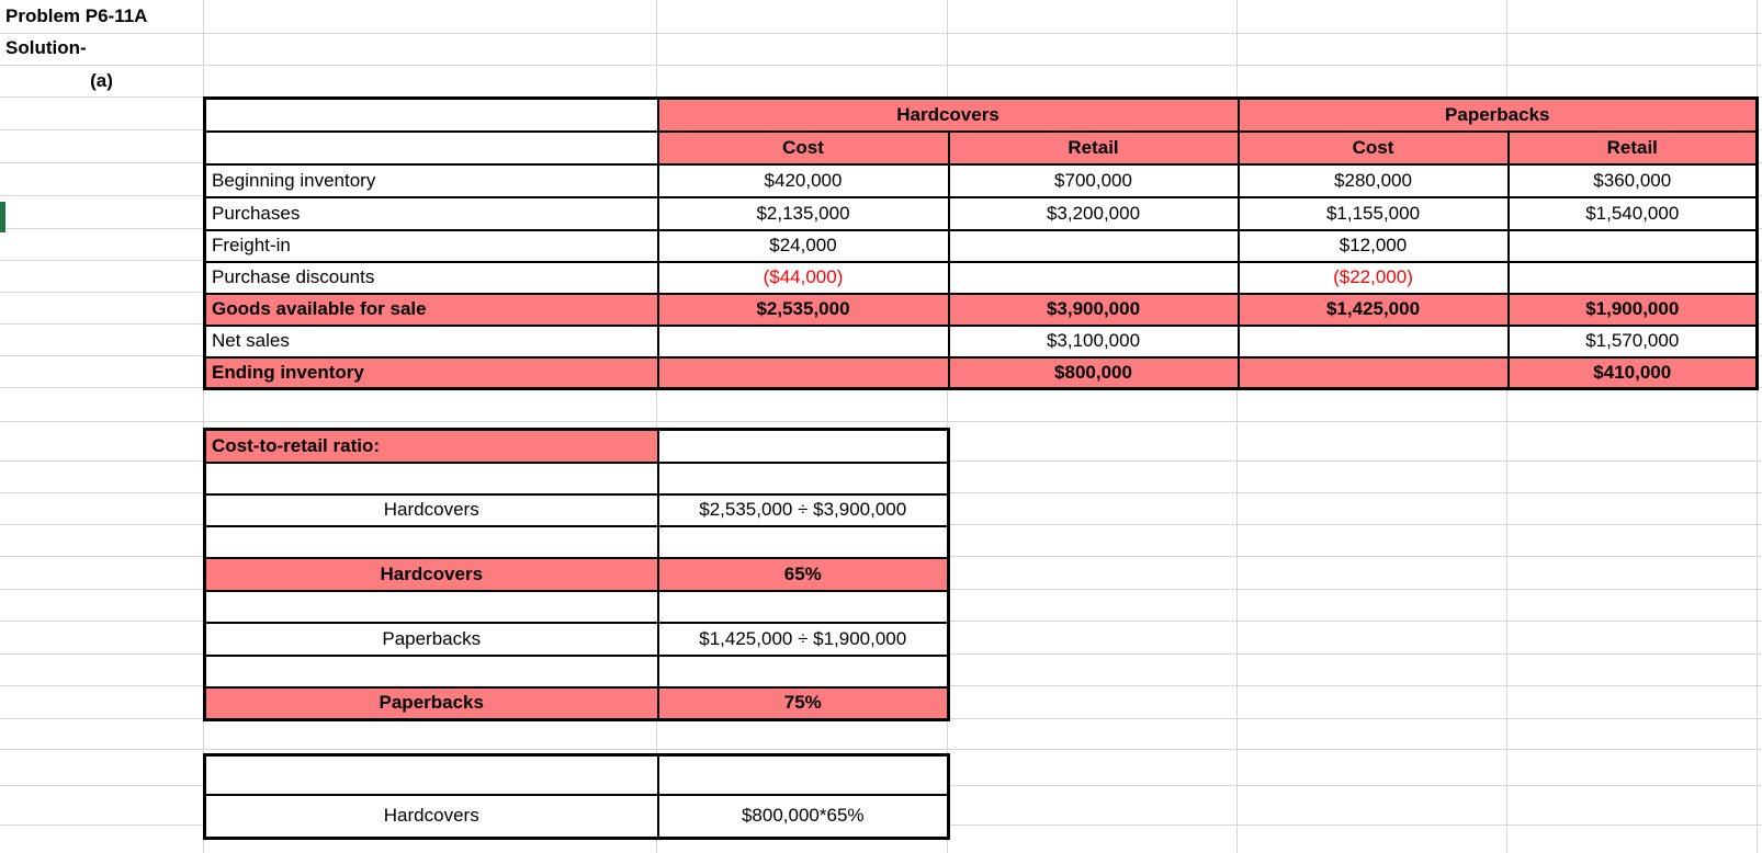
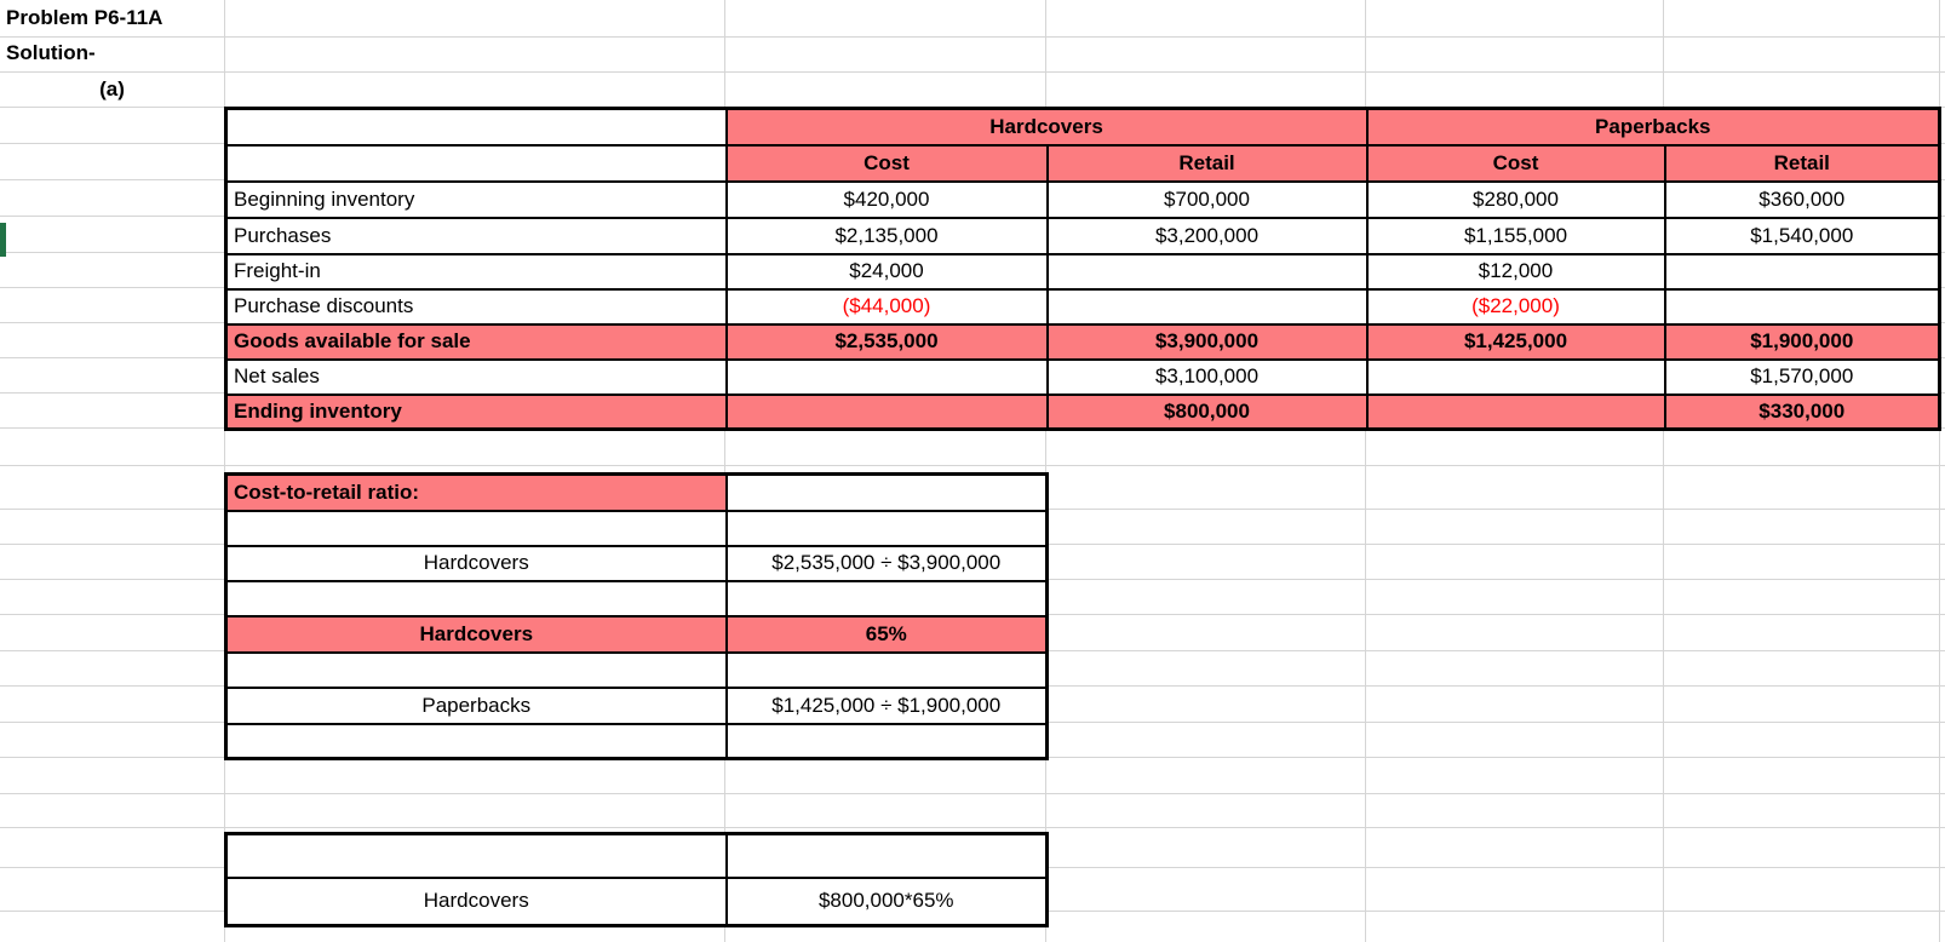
  Problem P6-11A
  Solution-
  (a)
  	Hardcovers	Paperbacks
  	Cost	Retail	Cost	Retail
  Beginning inventory	$420,000	$700,000	$280,000	$360,000
  Purchases	$2,135,000	$3,200,000	$1,155,000	$1,540,000
  Freight-in	$24,000		$12,000
  Purchase discounts	($44,000)		($22,000)
  Goods available for sale	$2,535,000	$3,900,000	$1,425,000	$1,900,000
  Net sales		$3,100,000		$1,570,000
- Ending inventory		$800,000		$410,000
+ Ending inventory		$800,000		$330,000
  Cost-to-retail ratio:
  Hardcovers	$2,535,000 ÷ $3,900,000
  Hardcovers	65%
  Paperbacks	$1,425,000 ÷ $1,900,000
- Paperbacks	75%
  Hardcovers	$800,000*65%
